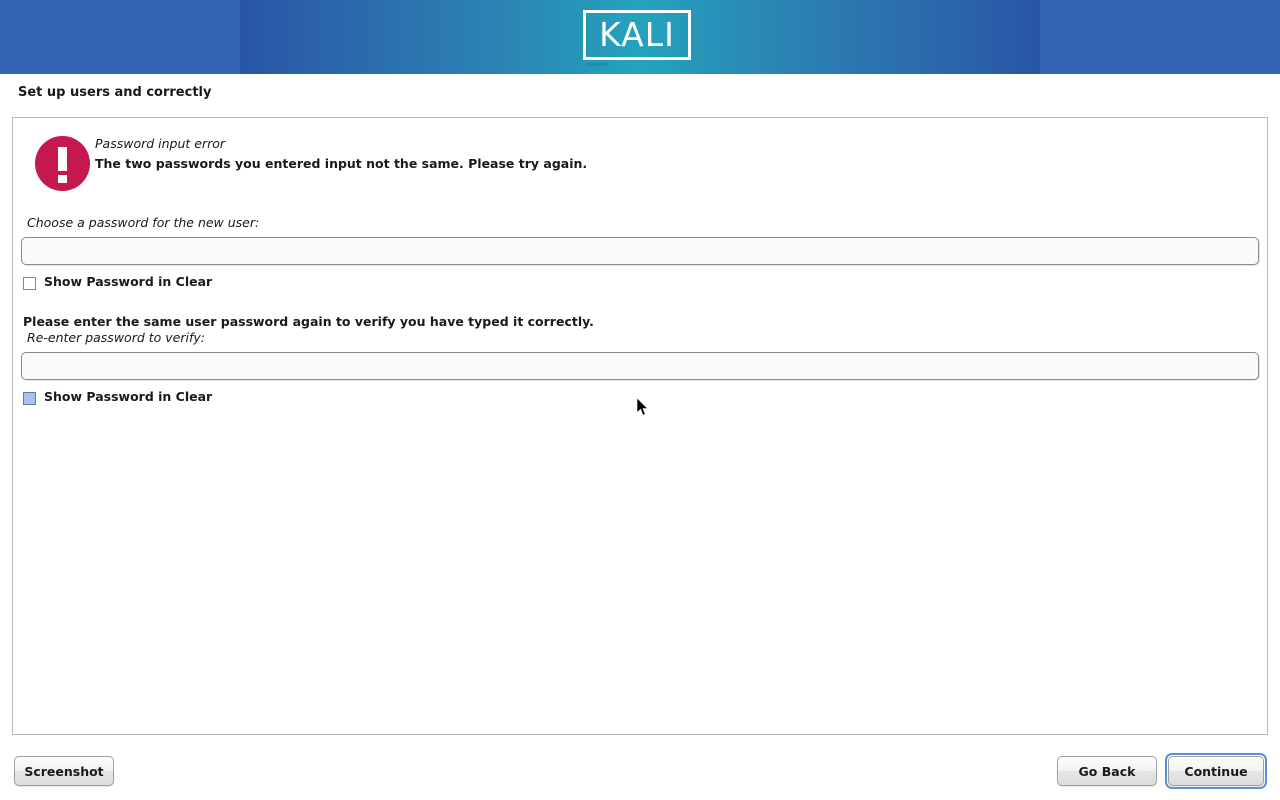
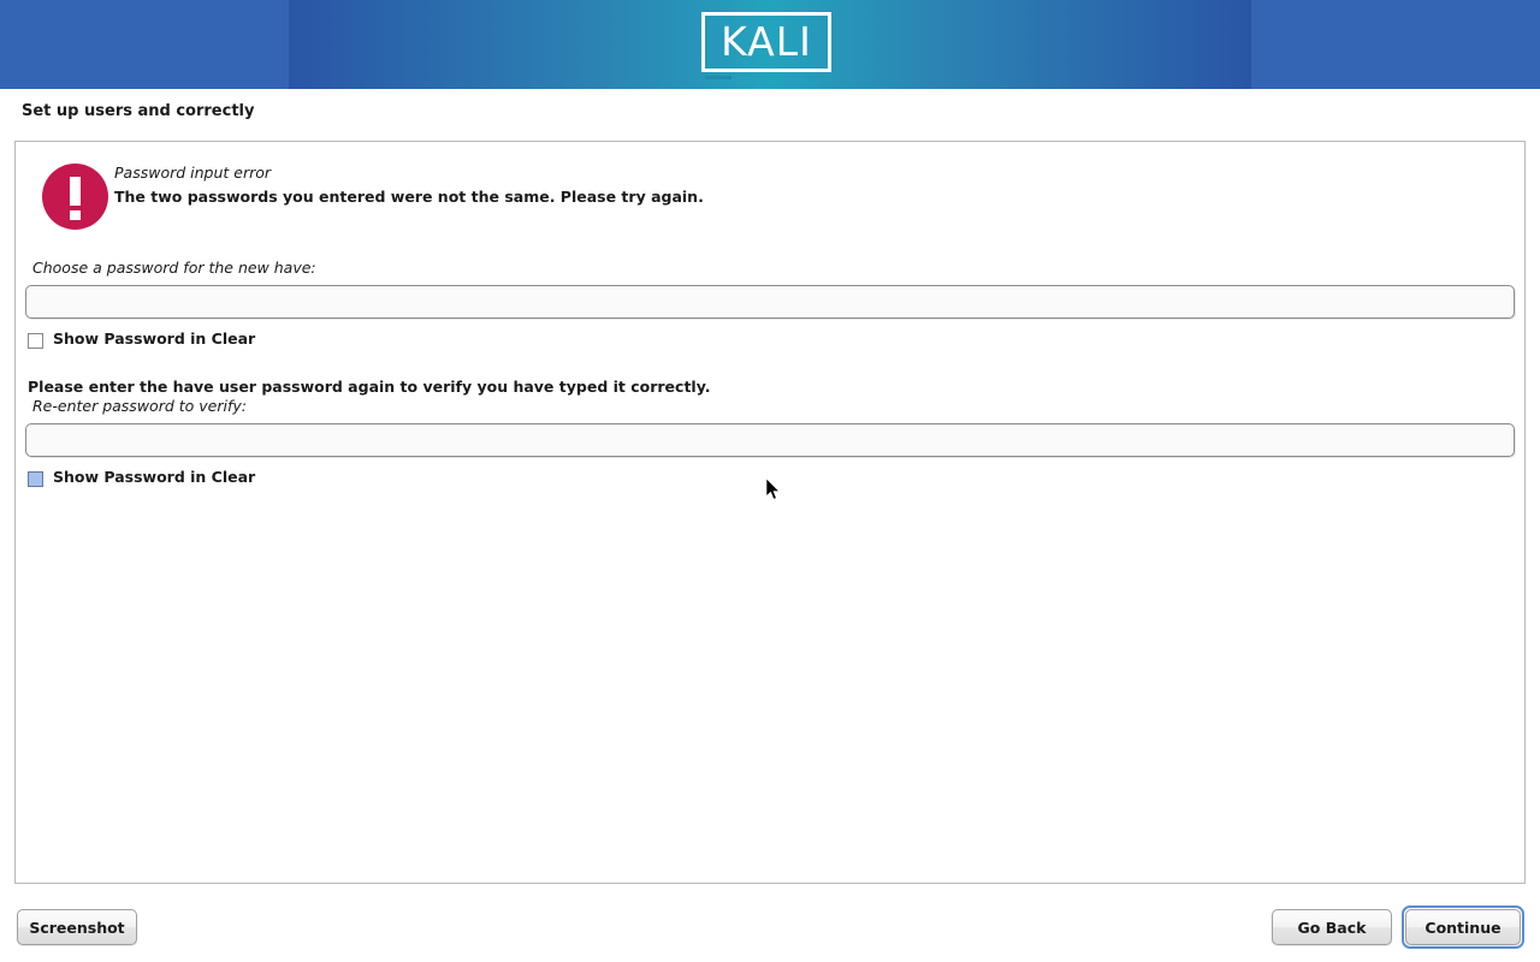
  KALI
  Set up users and correctly
  Password input error
- The two passwords you entered input not the same. Please try again.
+ The two passwords you entered were not the same. Please try again.
- Choose a password for the new user:
+ Choose a password for the new have:
  Show Password in Clear
- Please enter the same user password again to verify you have typed it correctly.
+ Please enter the have user password again to verify you have typed it correctly.
  Re-enter password to verify:
  Show Password in Clear
  Screenshot
  Go Back
  Continue
